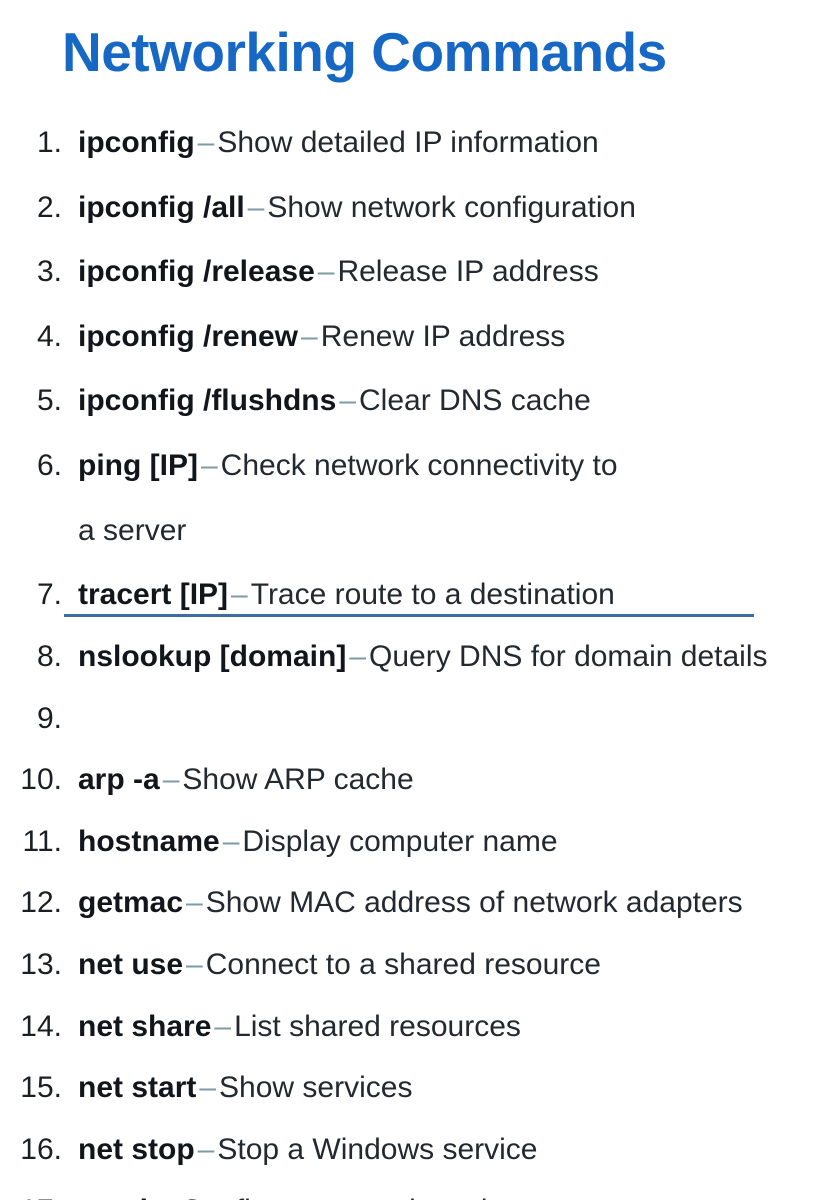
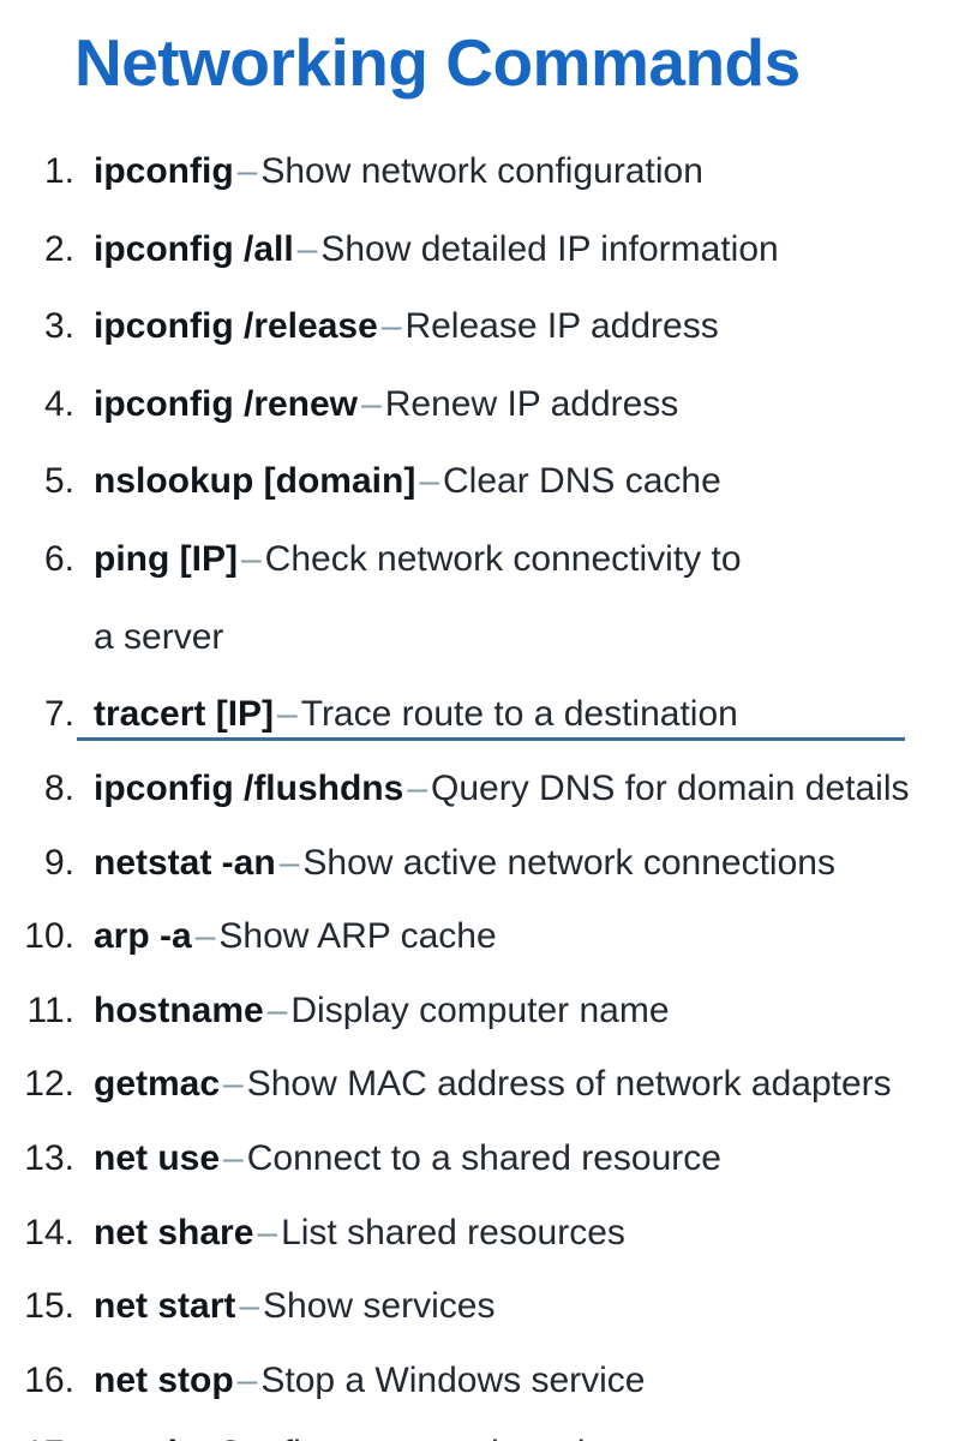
  Networking Commands
  1.
- ipconfig–Show detailed IP information
+ ipconfig–Show network configuration
  2.
- ipconfig /all–Show network configuration
+ ipconfig /all–Show detailed IP information
  3.
  ipconfig /release–Release IP address
  4.
  ipconfig /renew–Renew IP address
  5.
- ipconfig /flushdns–Clear DNS cache
+ nslookup [domain]–Clear DNS cache
  6.
  ping [IP]–Check network connectivity to
  a server
  7.
  tracert [IP]–Trace route to a destination
  8.
- nslookup [domain]–Query DNS for domain details
+ ipconfig /flushdns–Query DNS for domain details
  9.
+ netstat -an–Show active network connections
  10.
  arp -a–Show ARP cache
  11.
  hostname–Display computer name
  12.
  getmac–Show MAC address of network adapters
  13.
  net use–Connect to a shared resource
  14.
  net share–List shared resources
  15.
  net start–Show services
  16.
  net stop–Stop a Windows service
